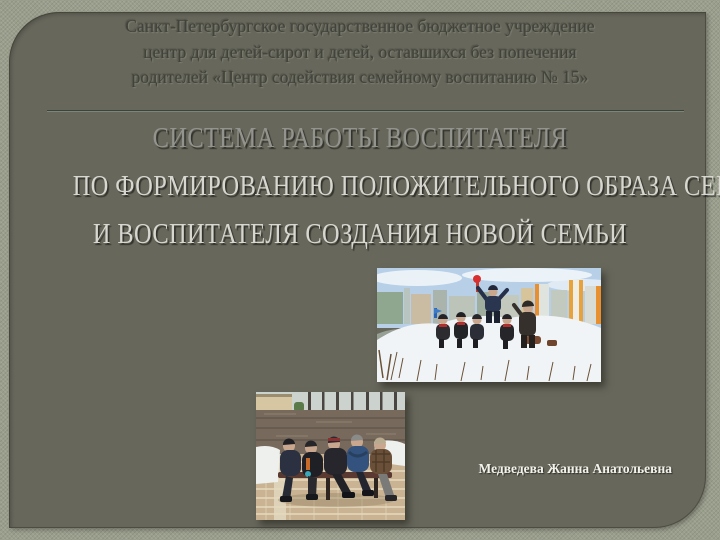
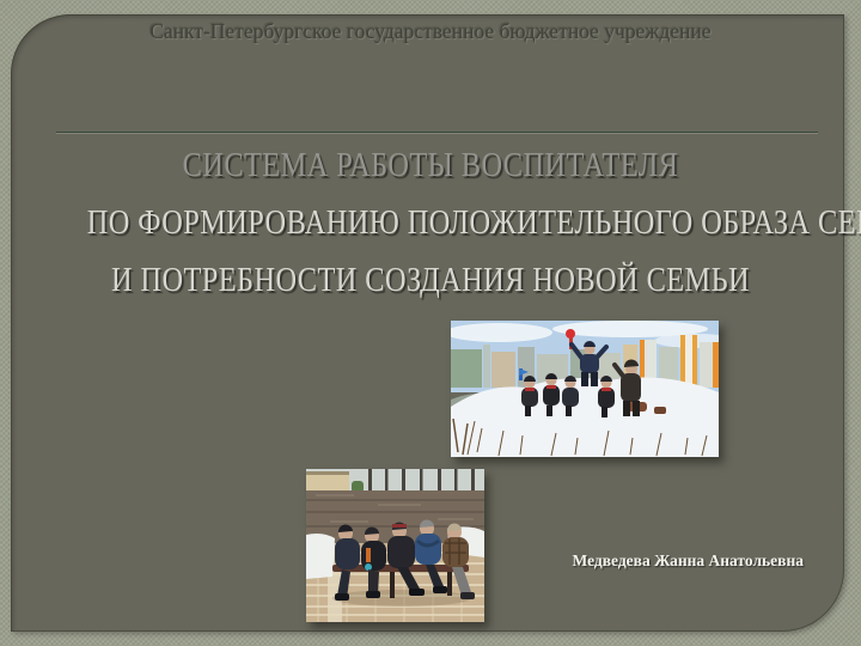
  Санкт-Петербургское государственное бюджетное учреждение
- центр для детей-сирот и детей, оставшихся без попечения
- родителей «Центр содействия семейному воспитанию № 15»
  СИСТЕМА РАБОТЫ ВОСПИТАТЕЛЯ
  ПО ФОРМИРОВАНИЮ ПОЛОЖИТЕЛЬНОГО ОБРАЗА СЕ
- И ВОСПИТАТЕЛЯ СОЗДАНИЯ НОВОЙ СЕМЬИ
+ И ПОТРЕБНОСТИ СОЗДАНИЯ НОВОЙ СЕМЬИ
  Медведева Жанна Анатольевна
